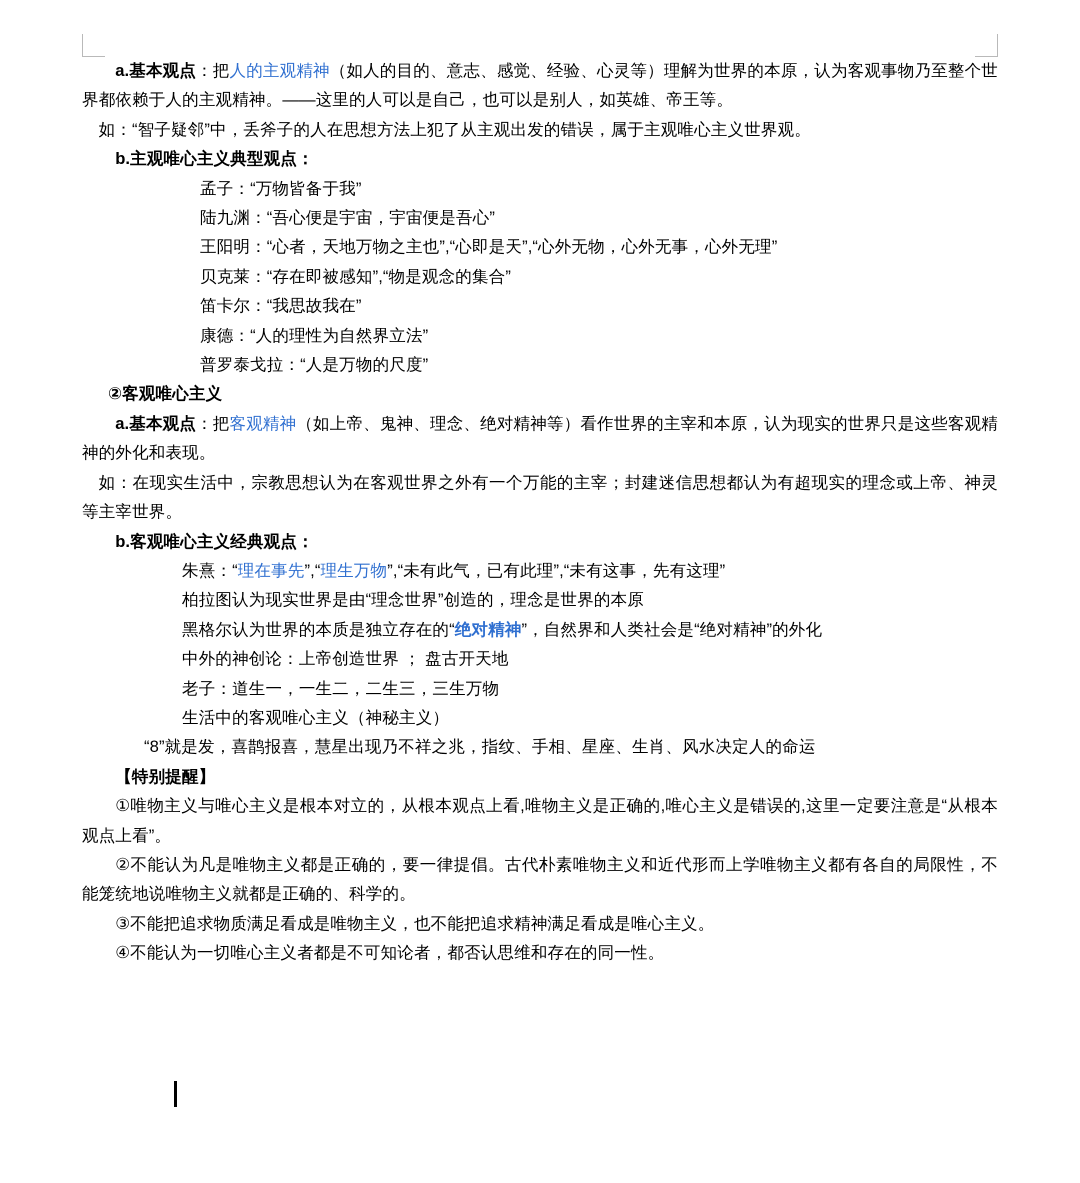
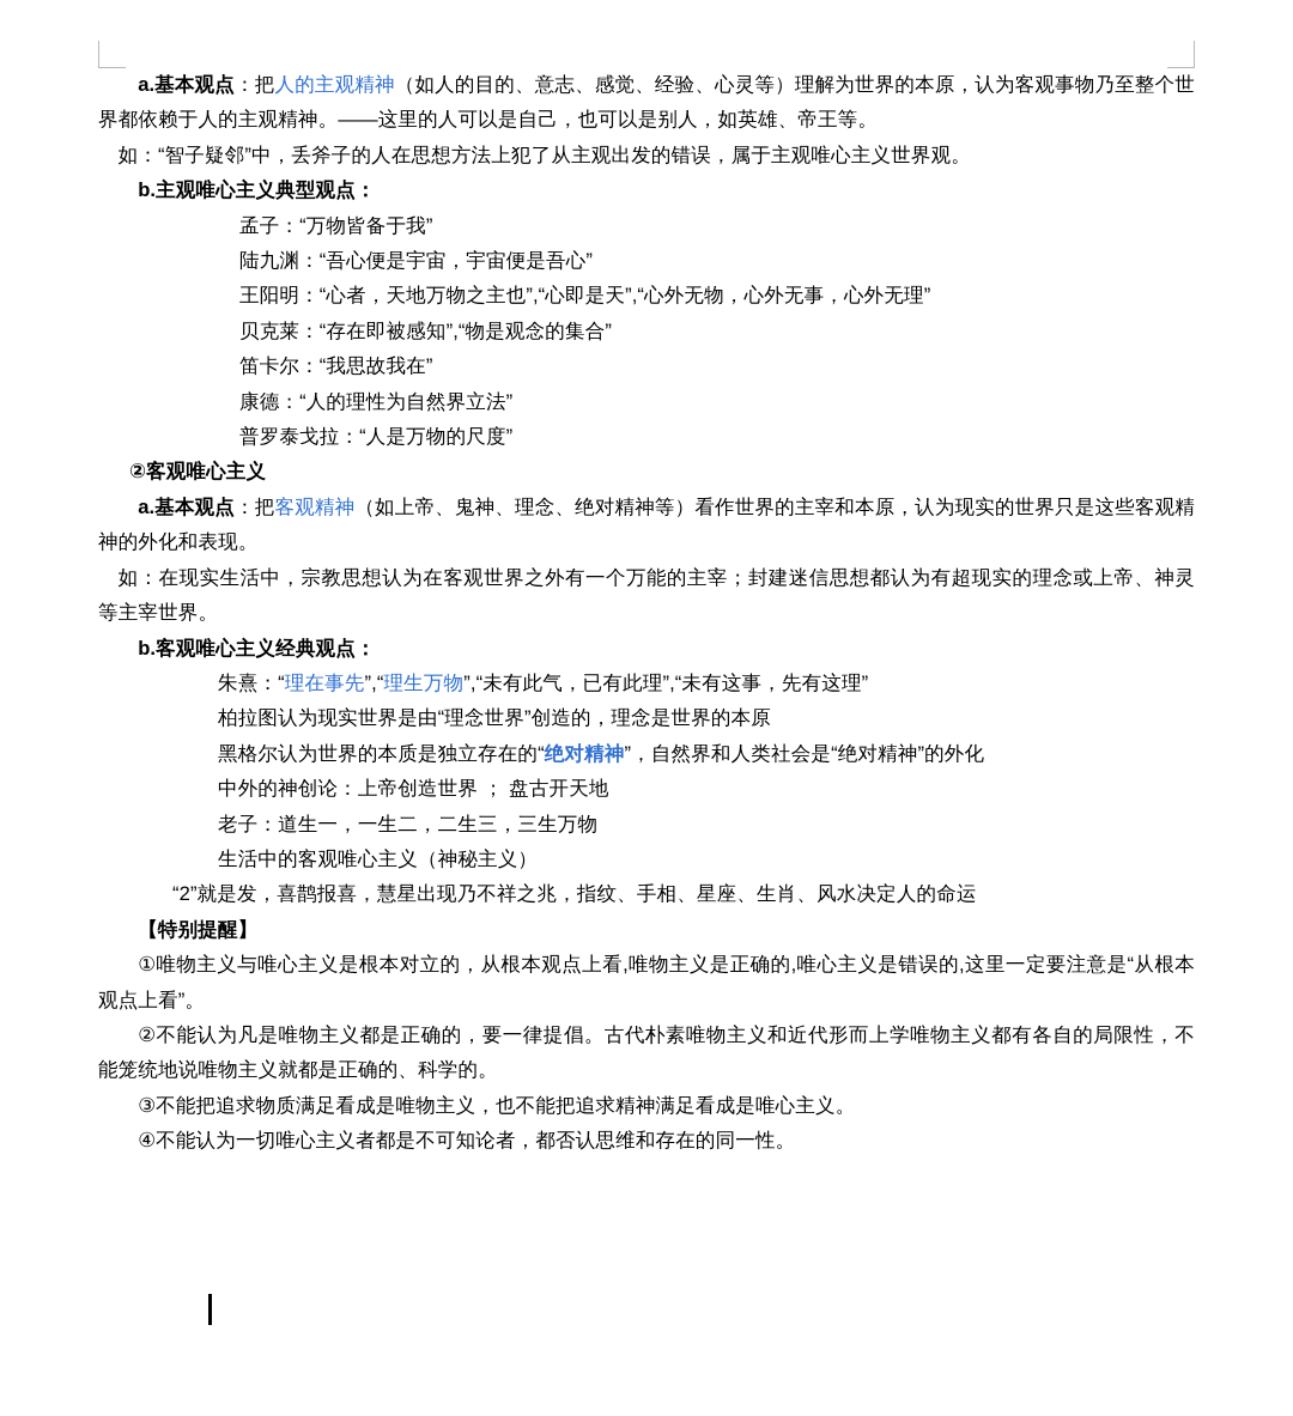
  a.基本观点：把人的主观精神（如人的目的、意志、感觉、经验、心灵等）理解为世界的本原，认为客观事物乃至整个世界都依赖于人的主观精神。——这里的人可以是自己，也可以是别人，如英雄、帝王等。
  如：“智子疑邻”中，丢斧子的人在思想方法上犯了从主观出发的错误，属于主观唯心主义世界观。
  b.主观唯心主义典型观点：
  孟子：“万物皆备于我”
  陆九渊：“吾心便是宇宙，宇宙便是吾心”
  王阳明：“心者，天地万物之主也”,“心即是天”,“心外无物，心外无事，心外无理”
  贝克莱：“存在即被感知”,“物是观念的集合”
  笛卡尔：“我思故我在”
  康德：“人的理性为自然界立法”
  普罗泰戈拉：“人是万物的尺度”
  ②客观唯心主义
  a.基本观点：把客观精神（如上帝、鬼神、理念、绝对精神等）看作世界的主宰和本原，认为现实的世界只是这些客观精神的外化和表现。
  如：在现实生活中，宗教思想认为在客观世界之外有一个万能的主宰；封建迷信思想都认为有超现实的理念或上帝、神灵等主宰世界。
  b.客观唯心主义经典观点：
  朱熹：“理在事先”,“理生万物”,“未有此气，已有此理”,“未有这事，先有这理”
  柏拉图认为现实世界是由“理念世界”创造的，理念是世界的本原
  黑格尔认为世界的本质是独立存在的“绝对精神”，自然界和人类社会是“绝对精神”的外化
  中外的神创论：上帝创造世界 ； 盘古开天地
  老子：道生一，一生二，二生三，三生万物
  生活中的客观唯心主义（神秘主义）
- “8”就是发，喜鹊报喜，慧星出现乃不祥之兆，指纹、手相、星座、生肖、风水决定人的命运
+ “2”就是发，喜鹊报喜，慧星出现乃不祥之兆，指纹、手相、星座、生肖、风水决定人的命运
  【特别提醒】
  ①唯物主义与唯心主义是根本对立的，从根本观点上看,唯物主义是正确的,唯心主义是错误的,这里一定要注意是“从根本观点上看”。
  ②不能认为凡是唯物主义都是正确的，要一律提倡。古代朴素唯物主义和近代形而上学唯物主义都有各自的局限性，不能笼统地说唯物主义就都是正确的、科学的。
  ③不能把追求物质满足看成是唯物主义，也不能把追求精神满足看成是唯心主义。
  ④不能认为一切唯心主义者都是不可知论者，都否认思维和存在的同一性。
